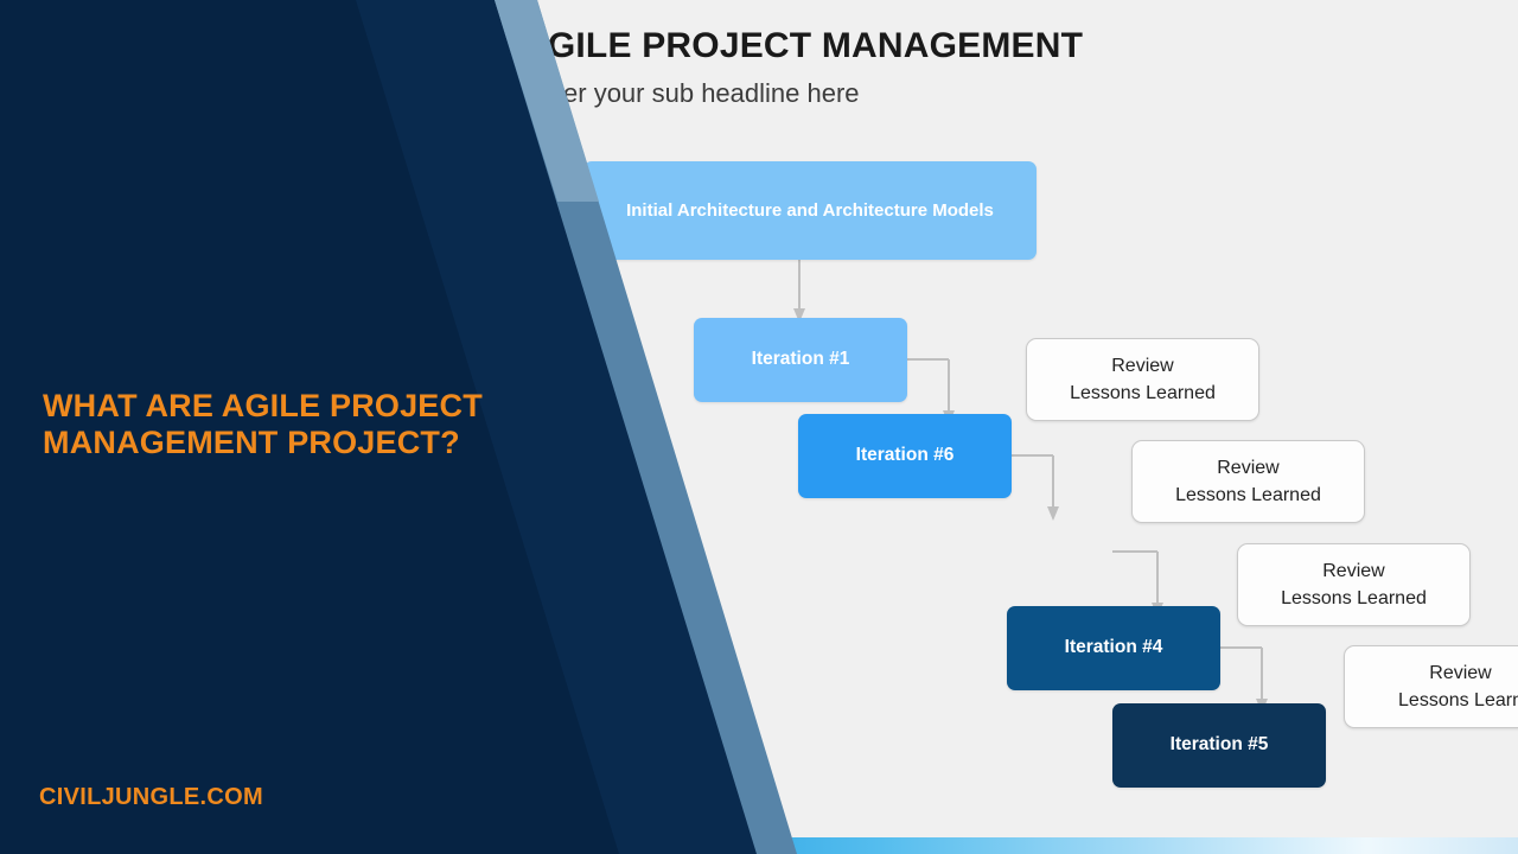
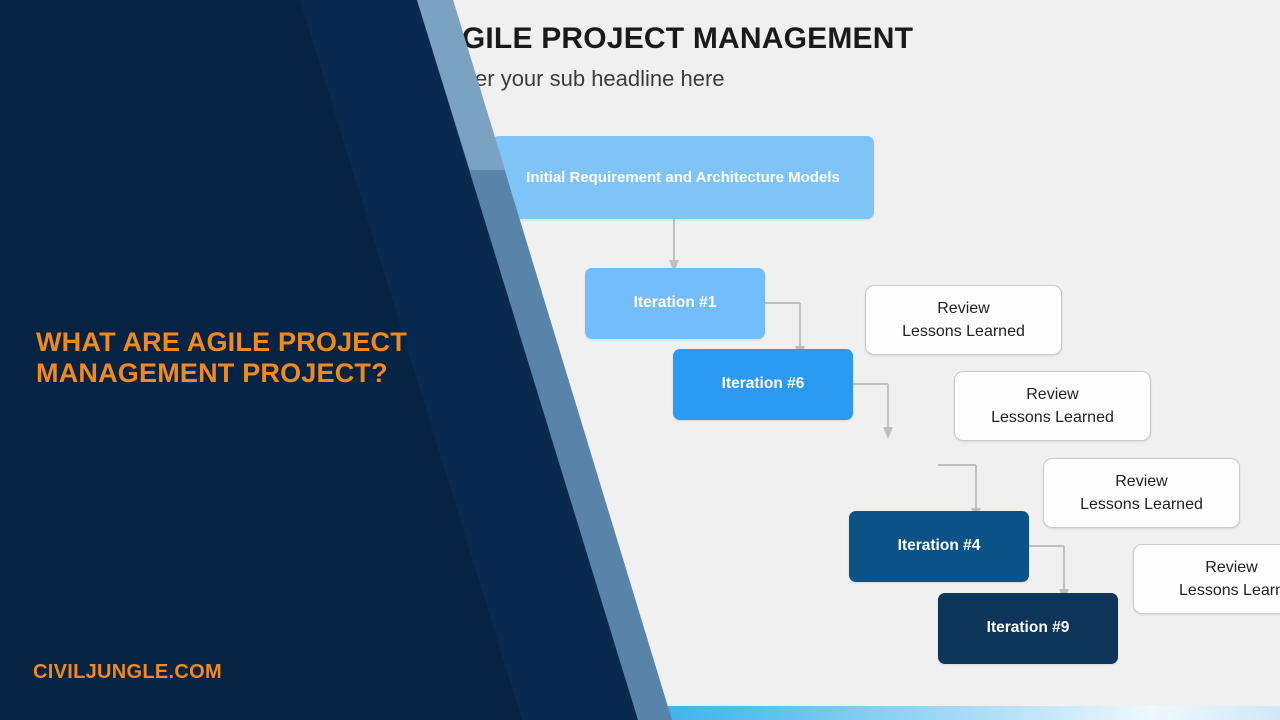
  GILE PROJECT MANAGEMENT
  er your sub headline here
- Initial Architecture and Architecture Models
+ Initial Requirement and Architecture Models
  Iteration #1
  Iteration #6
  Iteration #4
- Iteration #5
+ Iteration #9
  Review
  Lessons Learned
  Review
  Lessons Learned
  Review
  Lessons Learned
  Review
  Lessons Lear
  WHAT ARE AGILE PROJECT MANAGEMENT PROJECT?
  CIVILJUNGLE.COM
